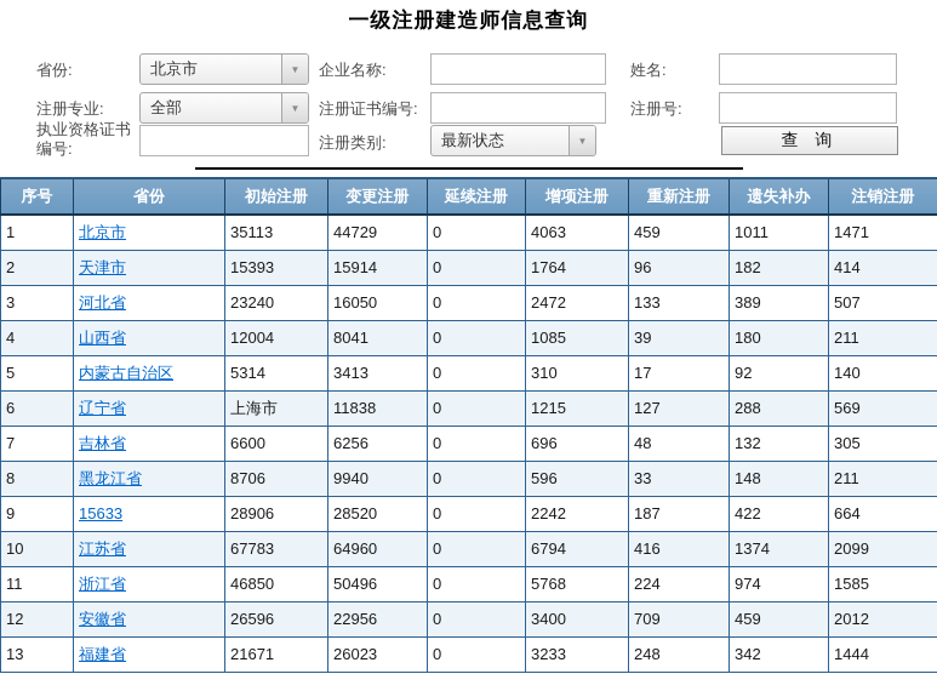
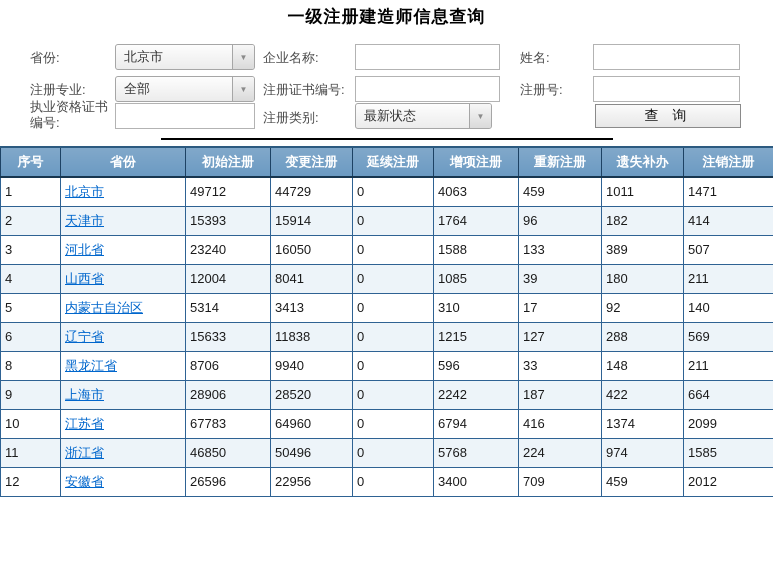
  一级注册建造师信息查询
  省份:
  北京市
  ▼
  企业名称:
  姓名:
  注册专业:
  全部
  ▼
  注册证书编号:
  注册号:
  执业资格证书编号:
  注册类别:
  最新状态
  ▼
  查 询
  序号	省份	初始注册	变更注册	延续注册	增项注册	重新注册	遗失补办	注销注册
- 1	北京市	35113	44729	0	4063	459	1011	1471
+ 1	北京市	49712	44729	0	4063	459	1011	1471
  2	天津市	15393	15914	0	1764	96	182	414
- 3	河北省	23240	16050	0	2472	133	389	507
+ 3	河北省	23240	16050	0	1588	133	389	507
  4	山西省	12004	8041	0	1085	39	180	211
  5	内蒙古自治区	5314	3413	0	310	17	92	140
- 6	辽宁省	上海市	11838	0	1215	127	288	569
+ 6	辽宁省	15633	11838	0	1215	127	288	569
- 7	吉林省	6600	6256	0	696	48	132	305
  8	黑龙江省	8706	9940	0	596	33	148	211
- 9	15633	28906	28520	0	2242	187	422	664
+ 9	上海市	28906	28520	0	2242	187	422	664
  10	江苏省	67783	64960	0	6794	416	1374	2099
  11	浙江省	46850	50496	0	5768	224	974	1585
  12	安徽省	26596	22956	0	3400	709	459	2012
- 13	福建省	21671	26023	0	3233	248	342	1444
